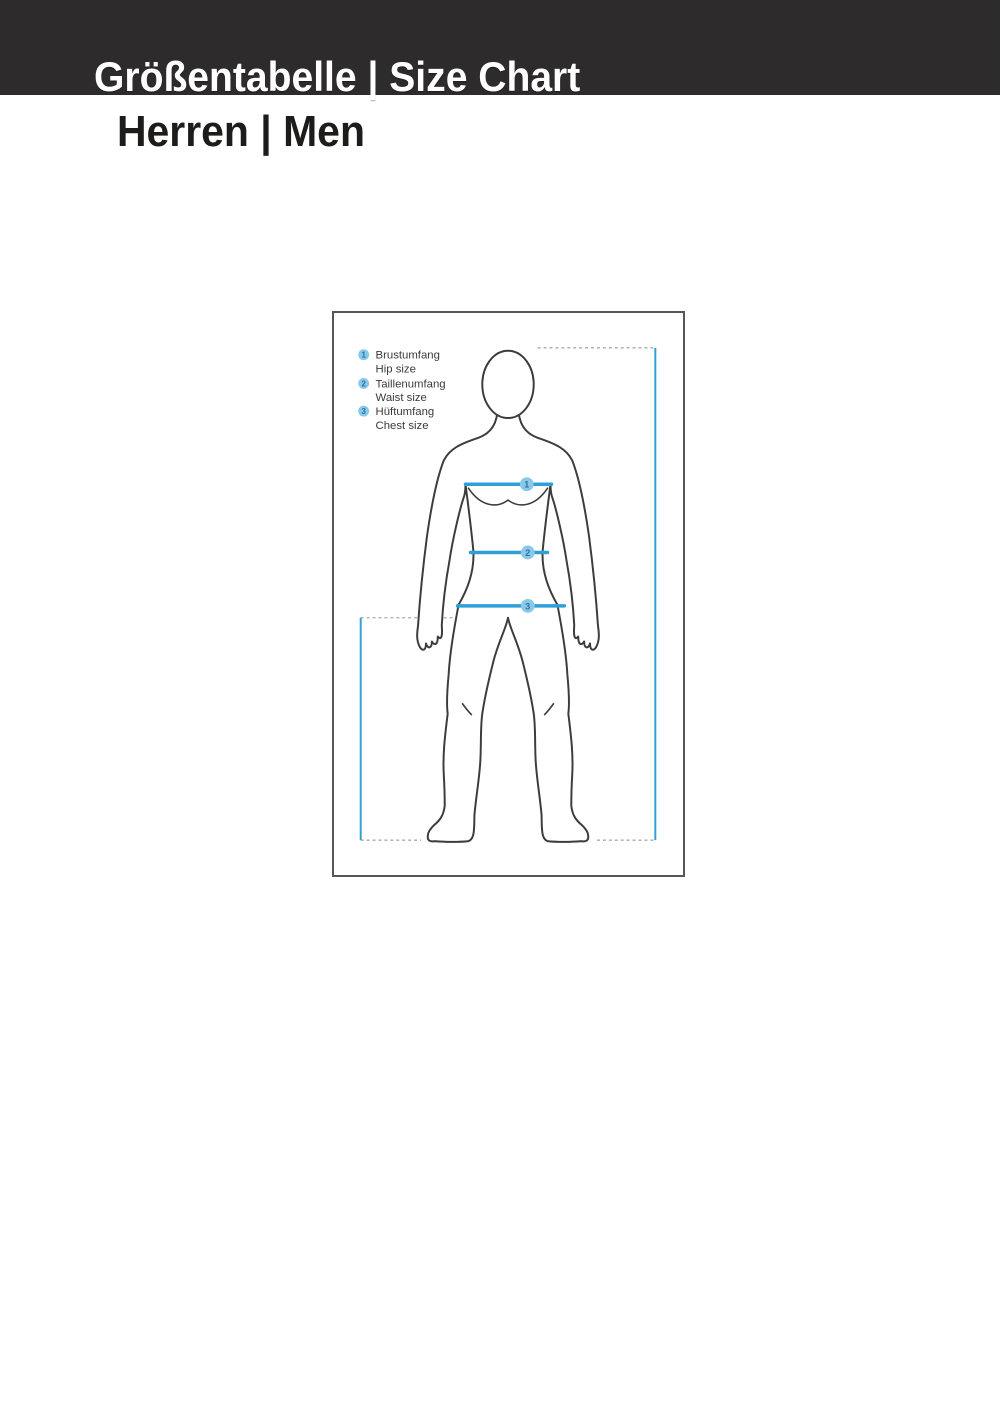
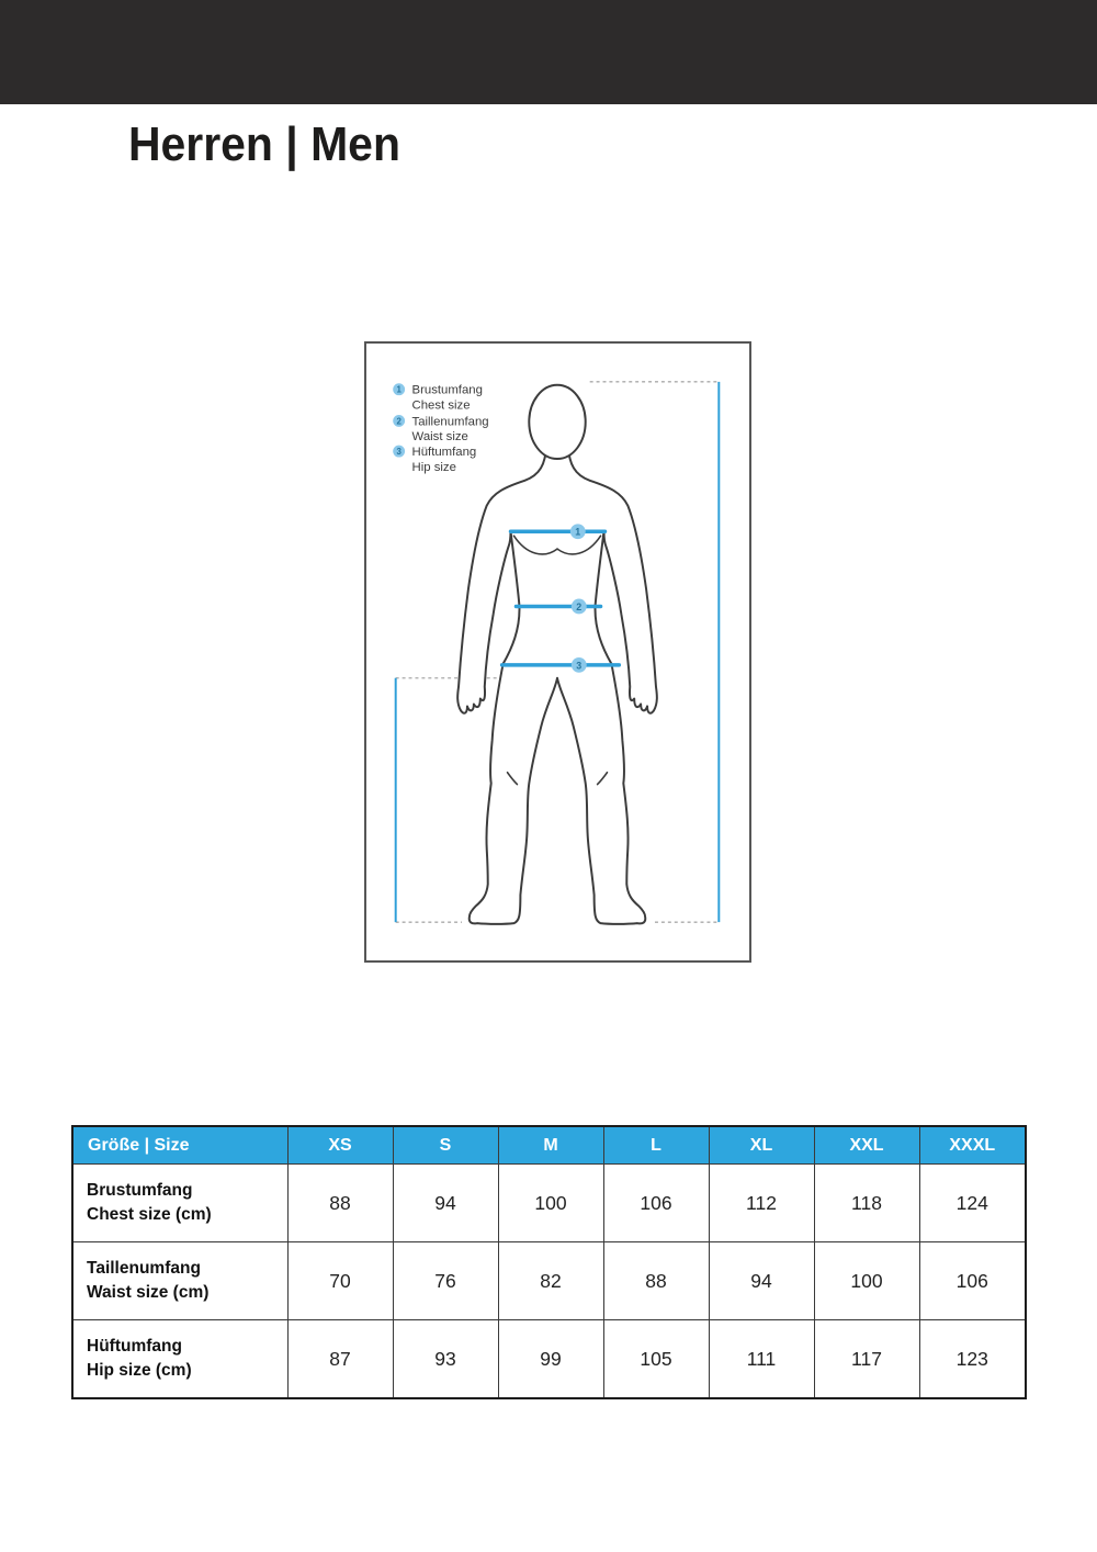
- Größentabelle | Size Chart
  Herren | Men
  1
  2
  3
  1
  Brustumfang
- Hip size
+ Chest size
  2
  Taillenumfang
  Waist size
  3
  Hüftumfang
- Chest size
+ Hip size
+ Größe | Size	XS	S	M	L	XL	XXL	XXXL
+ Brustumfang Chest size (cm)	88	94	100	106	112	118	124
+ Taillenumfang Waist size (cm)	70	76	82	88	94	100	106
+ Hüftumfang Hip size (cm)	87	93	99	105	111	117	123
